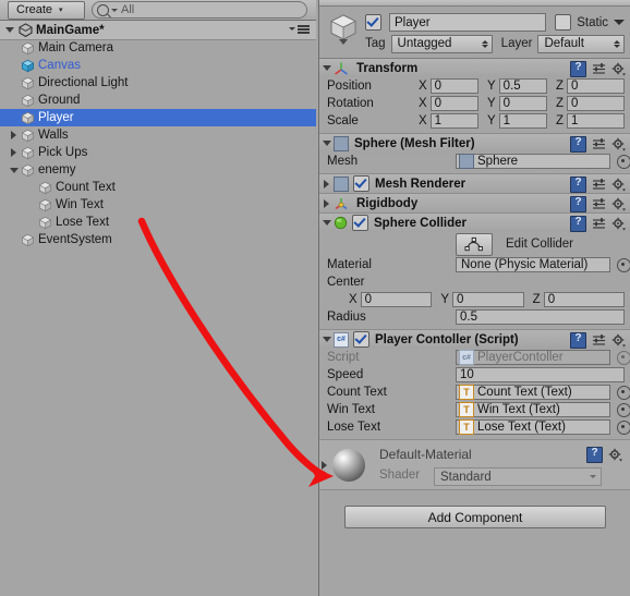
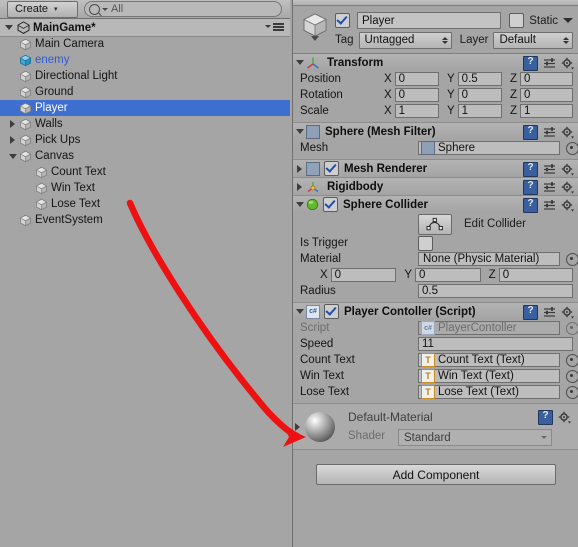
  Create
  All
  MainGame*
  Main Camera
- Canvas
+ enemy
  Directional Light
  Ground
  Player
  Walls
  Pick Ups
- enemy
+ Canvas
  Count Text
  Win Text
  Lose Text
  EventSystem
  Player
  Static
  Tag
  Untagged
  Layer
  Default
  Transform
  Position
  X
  0
  Y
  0.5
  Z
  0
  Rotation
  X
  0
  Y
  0
  Z
  0
  Scale
  X
  1
  Y
  1
  Z
  1
  Sphere (Mesh Filter)
  Mesh
  Sphere
  Mesh Renderer
  Rigidbody
  Sphere Collider
  Edit Collider
+ Is Trigger
  Material
  None (Physic Material)
- Center
  X
  0
  Y
  0
  Z
  0
  Radius
  0.5
  Player Contoller (Script)
  Script
  PlayerContoller
  Speed
- 10
+ 11
  Count Text
  T
  Count Text (Text)
  Win Text
  T
  Win Text (Text)
  Lose Text
  T
  Lose Text (Text)
  Default-Material
  Shader
  Standard
  Add Component
